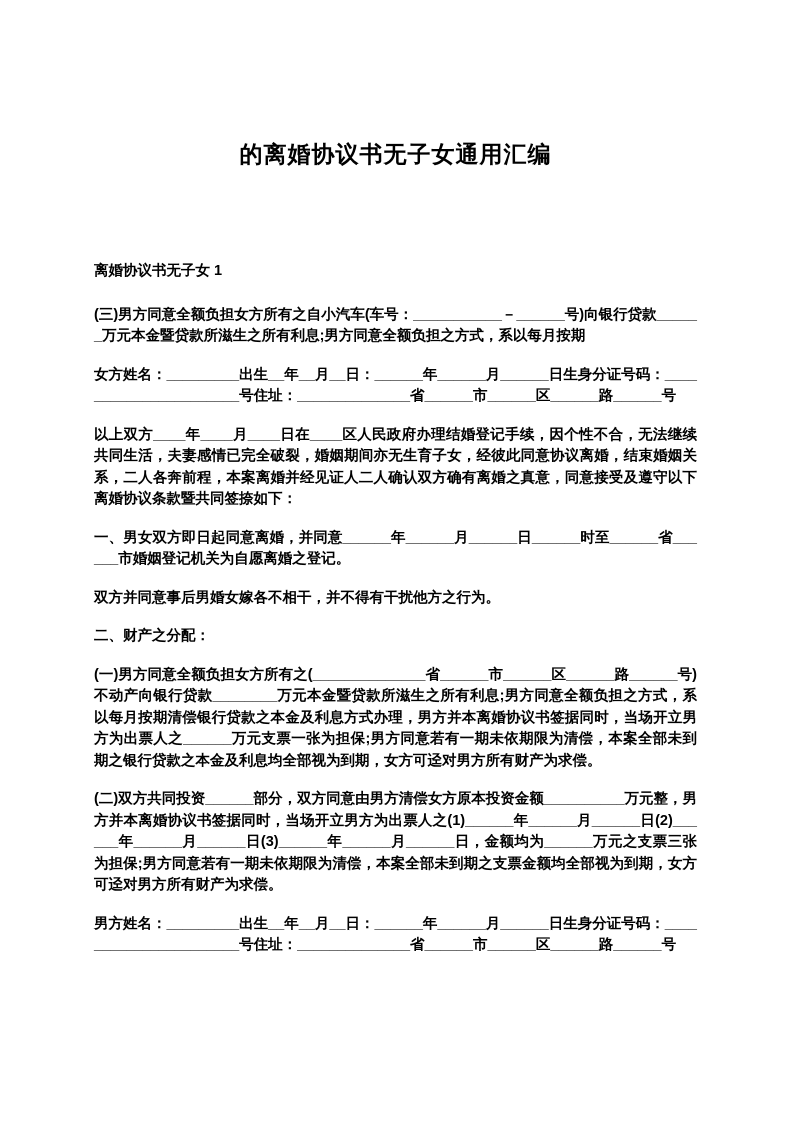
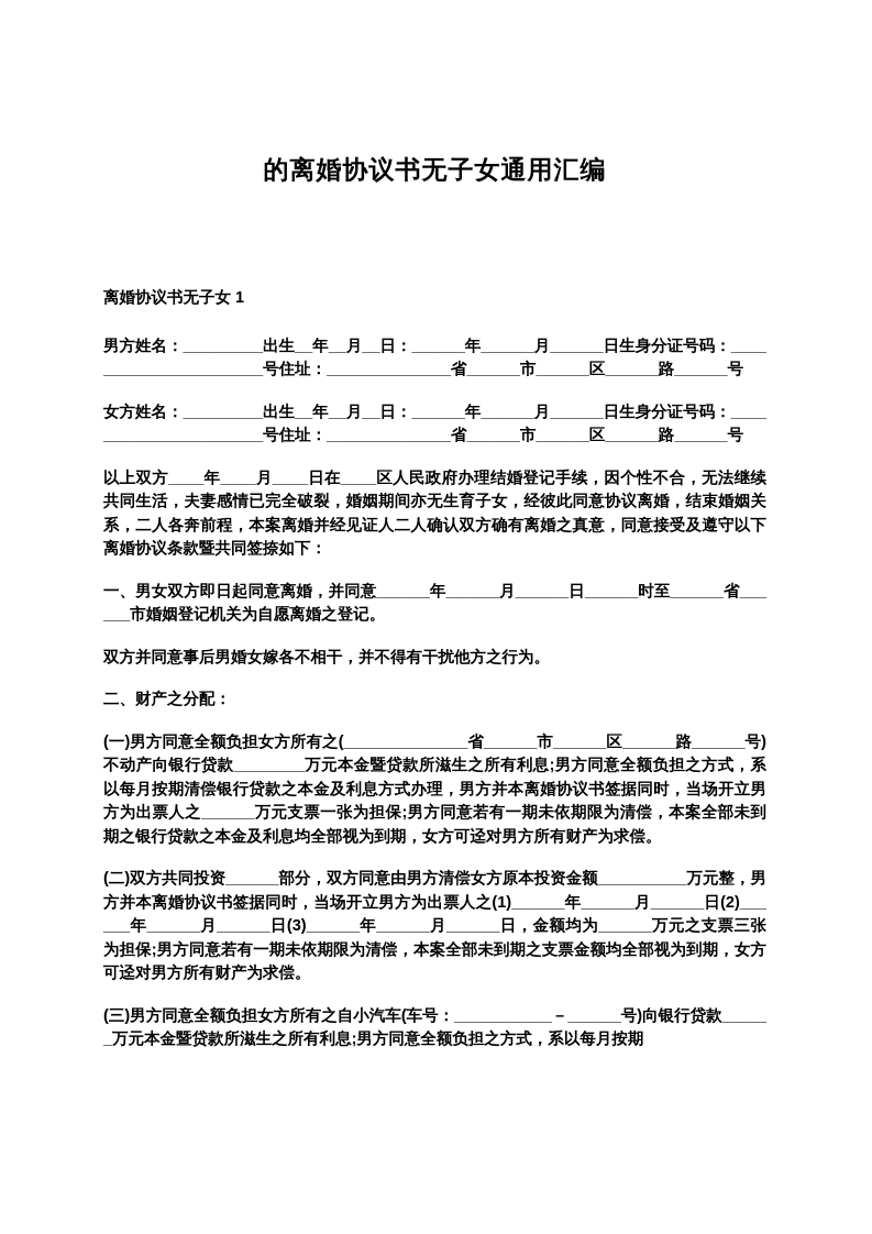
  的离婚协议书无子女通用汇编
  离婚协议书无子女 1
- (三)男方同意全额负担女方所有之自小汽车(车号：___________－______号)向银行贷款______万元本金暨贷款所滋生之所有利息;男方同意全额负担之方式，系以每月按期
+ 男方姓名：_________出生__年__月__日：______年______月______日生身分证号码：______________________号住址：______________省______市______区______路______号
  女方姓名：_________出生__年__月__日：______年______月______日生身分证号码：______________________号住址：______________省______市______区______路______号
  以上双方____年____月____日在____区人民政府办理结婚登记手续，因个性不合，无法继续共同生活，夫妻感情已完全破裂，婚姻期间亦无生育子女，经彼此同意协议离婚，结束婚姻关系，二人各奔前程，本案离婚并经见证人二人确认双方确有离婚之真意，同意接受及遵守以下离婚协议条款暨共同签捺如下：
  一、男女双方即日起同意离婚，并同意______年______月______日______时至______省______市婚姻登记机关为自愿离婚之登记。
  双方并同意事后男婚女嫁各不相干，并不得有干扰他方之行为。
  二、财产之分配：
  (一)男方同意全额负担女方所有之(______________省______市______区______路______号)不动产向银行贷款________万元本金暨贷款所滋生之所有利息;男方同意全额负担之方式，系以每月按期清偿银行贷款之本金及利息方式办理，男方并本离婚协议书签据同时，当场开立男方为出票人之______万元支票一张为担保;男方同意若有一期未依期限为清偿，本案全部未到期之银行贷款之本金及利息均全部视为到期，女方可迳对男方所有财产为求偿。
  (二)双方共同投资______部分，双方同意由男方清偿女方原本投资金额__________万元整，男方并本离婚协议书签据同时，当场开立男方为出票人之(1)______年______月______日(2)______年______月______日(3)______年______月______日，金额均为______万元之支票三张为担保;男方同意若有一期未依期限为清偿，本案全部未到期之支票金额均全部视为到期，女方可迳对男方所有财产为求偿。
- 男方姓名：_________出生__年__月__日：______年______月______日生身分证号码：______________________号住址：______________省______市______区______路______号
+ (三)男方同意全额负担女方所有之自小汽车(车号：___________－______号)向银行贷款______万元本金暨贷款所滋生之所有利息;男方同意全额负担之方式，系以每月按期
